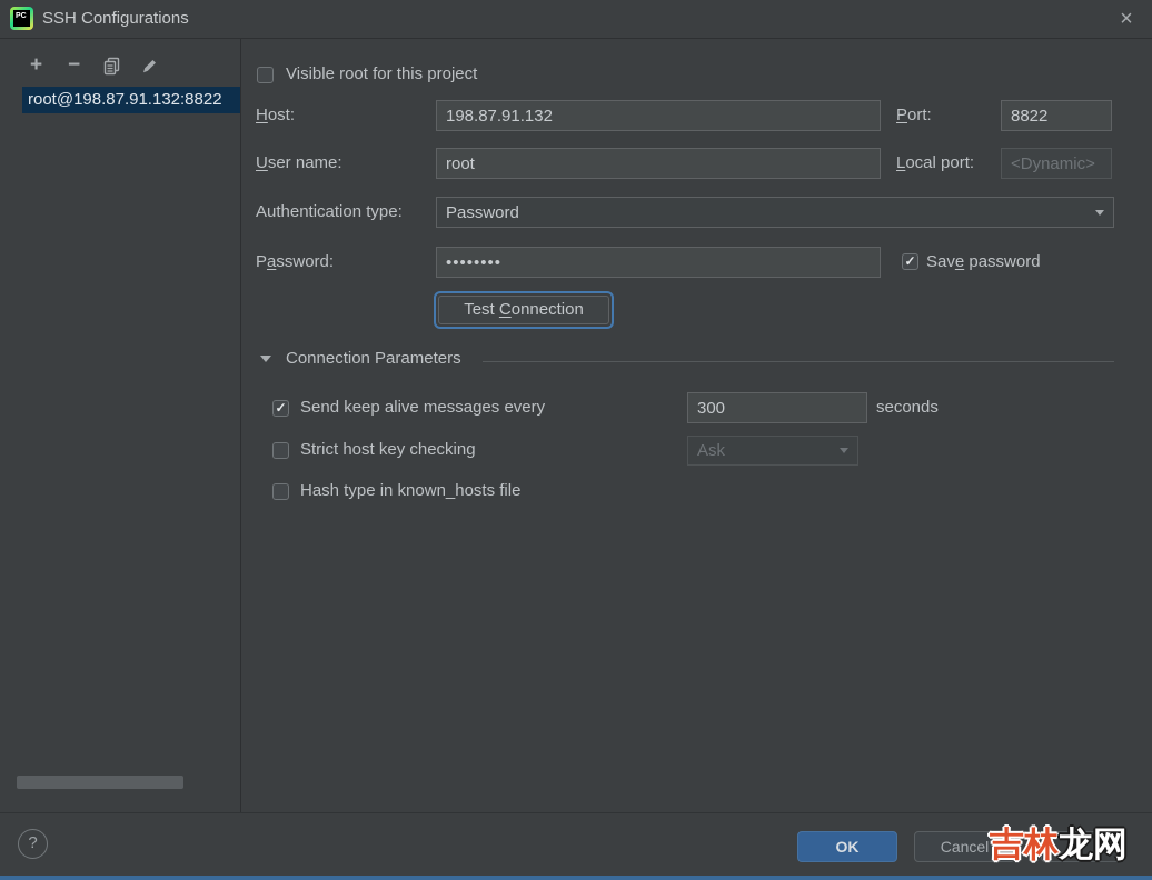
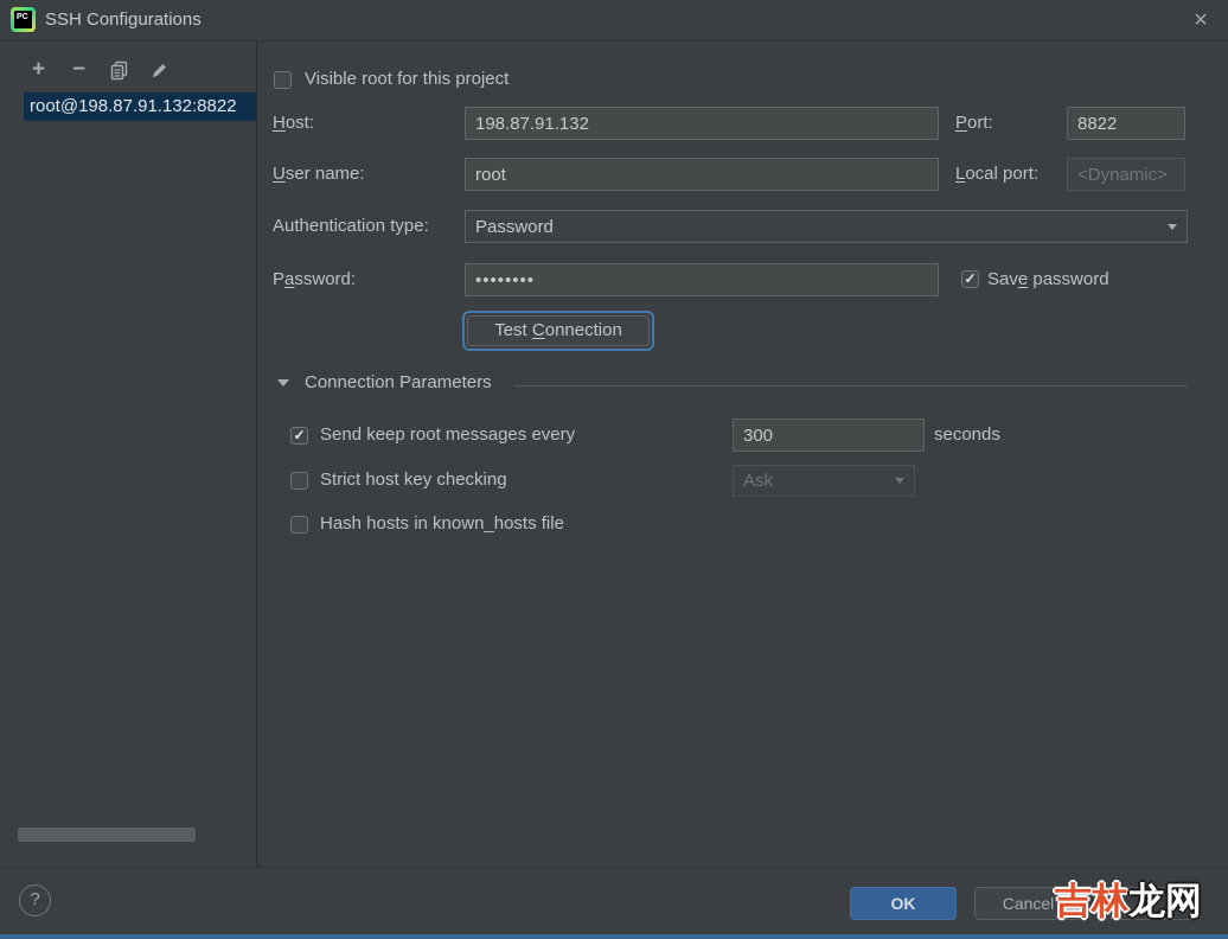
  SSH Configurations
  ×
  +
  −
  root@198.87.91.132:8822
  Visible root for this project
  Host:
  198.87.91.132
  Port:
  8822
  User name:
  root
  Local port:
  <Dynamic>
  Authentication type:
  Password
  Password:
  ••••••••
  ✓
  Save password
  Test Connection
  Connection Parameters
  ✓
- Send keep alive messages every
+ Send keep root messages every
  300
  seconds
  Strict host key checking
  Ask
- Hash type in known_hosts file
+ Hash hosts in known_hosts file
  ?
  OK
  Cancel
  吉林龙网
